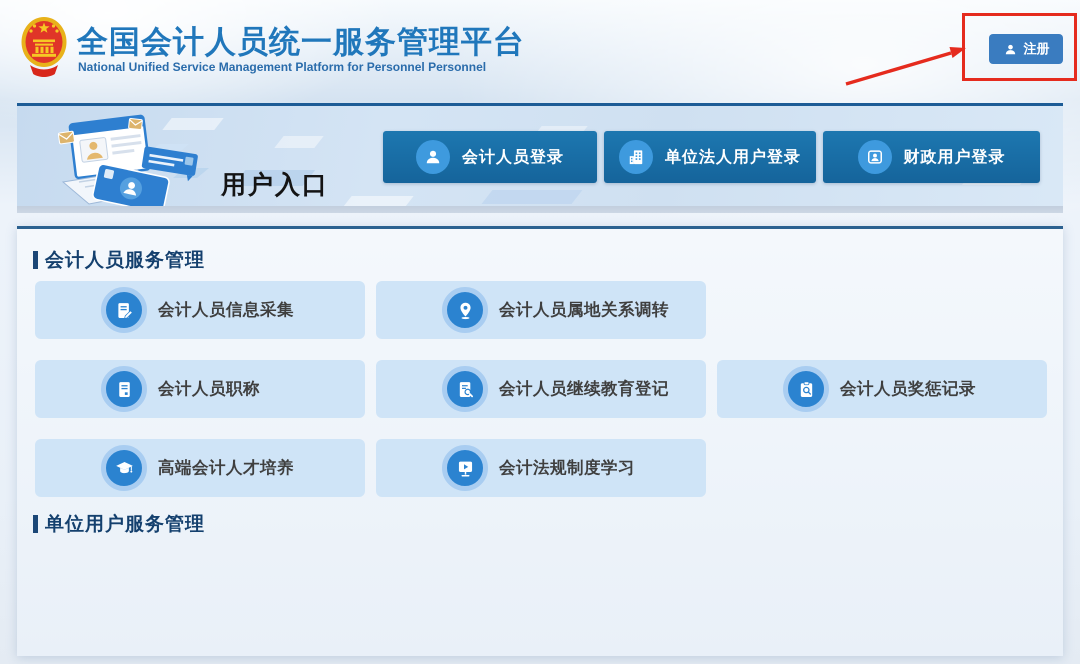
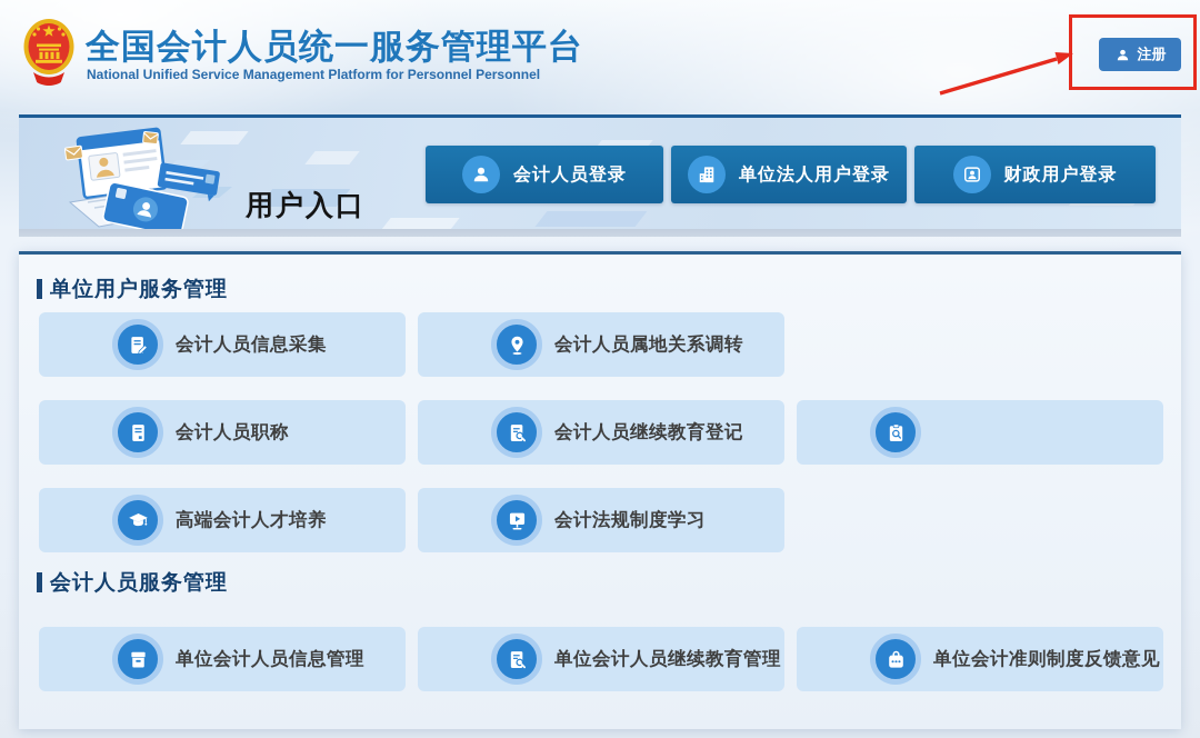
  全国会计人员统一服务管理平台
  National Unified Service Management Platform for Personnel Personnel
  注册
  用户入口
  会计人员登录
  单位法人用户登录
  财政用户登录
- 会计人员服务管理
+ 单位用户服务管理
  会计人员信息采集
  会计人员属地关系调转
  会计人员职称
  会计人员继续教育登记
- 会计人员奖惩记录
  高端会计人才培养
  会计法规制度学习
- 单位用户服务管理
+ 会计人员服务管理
+ 单位会计人员信息管理
+ 单位会计人员继续教育管理
+ 单位会计准则制度反馈意见
